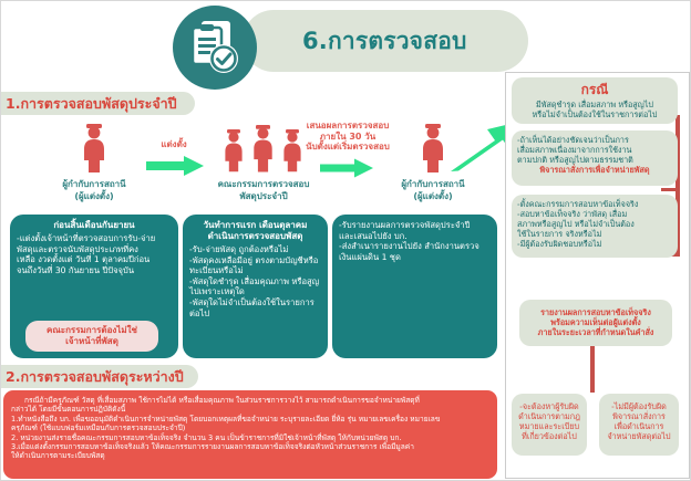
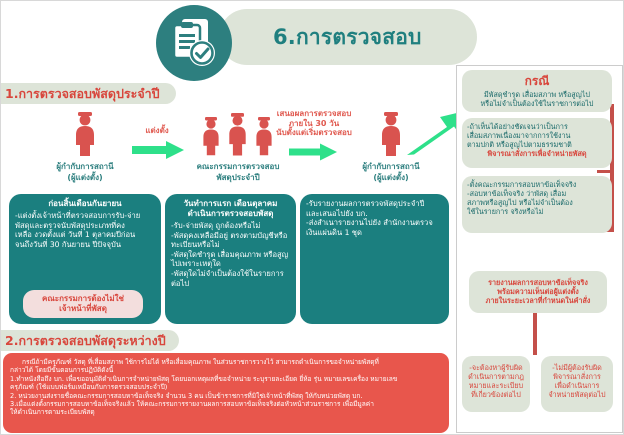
  6.การตรวจสอบ
  1.การตรวจสอบพัสดุประจำปี
  ผู้กำกับการสถานี
  (ผู้แต่งตั้ง)
  แต่งตั้ง
  คณะกรรมการตรวจสอบ
  พัสดุประจำปี
  เสนอผลการตรวจสอบ
  ภายใน 30 วัน
  นับตั้งแต่เริ่มตรวจสอบ
  ผู้กำกับการสถานี
  (ผู้แต่งตั้ง)
  ก่อนสิ้นเดือนกันยายน
  -แต่งตั้งเจ้าหน้าที่ตรวจสอบการรับ-จ่าย
  พัสดุและตรวจนับพัสดุประเภทที่คง
  เหลือ งวดตั้งแต่ วันที่ 1 ตุลาคมปีก่อน
  จนถึงวันที่ 30 กันยายน ปีปัจจุบัน
  คณะกรรมการต้องไม่ใช่
  เจ้าหน้าที่พัสดุ
  วันทำการแรก เดือนตุลาคม
  ดำเนินการตรวจสอบพัสดุ
  -รับ-จ่ายพัสดุ ถูกต้องหรือไม่
  -พัสดุคงเหลือมีอยู่ ตรงตามบัญชีหรือ
  ทะเบียนหรือไม่
  -พัสดุใดชำรุด เสื่อมคุณภาพ หรือสูญ
  ไปเพราะเหตุใด
  -พัสดุใดไม่จำเป็นต้องใช้ในรายการ
  ต่อไป
  -รับรายงานผลการตรวจพัสดุประจำปี
  และเสนอไปยัง บก.
  -ส่งสำเนารายงานไปยัง สำนักงานตรวจ
  เงินแผ่นดิน 1 ชุด
  2.การตรวจสอบพัสดุระหว่างปี
  กรณีถ้ามีครุภัณฑ์ วัสดุ ที่เสื่อมสภาพ ใช้การไม่ได้ หรือเสื่อมคุณภาพ ในส่วนราชการวางไว้ สามารถดำเนินการขอจำหน่ายพัสดุที่
  กล่าวได้ โดยมีขั้นตอนการปฏิบัติดังนี้
  1.ทำหนังสือถึง บก. เพื่อขออนุมัติดำเนินการจำหน่ายพัสดุ โดยบอกเหตุผลที่ขอจำหน่าย ระบุรายละเอียด ยี่ห้อ รุ่น หมายเลขเครื่อง หมายเลข
  ครุภัณฑ์ (ใช้แบบฟอร์มเหมือนกับการตรวจสอบประจำปี)
  2. หน่วยงานส่งรายชื่อคณะกรรมการสอบหาข้อเท็จจริง จำนวน 3 คน เป็นข้าราชการที่มิใช่เจ้าหน้าที่พัสดุ ให้กับหน่วยพัสดุ บก.
  3.เมื่อแต่งตั้งกรรมการสอบหาข้อเท็จจริงแล้ว ให้คณะกรรมการรายงานผลการสอบหาข้อเท็จจริงต่อหัวหน้าส่วนราชการ เพื่อมีมูลค่า
  ให้ดำเนินการตามระเบียบพัสดุ
  กรณี
  มีพัสดุชำรุด เสื่อมสภาพ หรือสูญไป
  หรือไม่จำเป็นต้องใช้ในราชการต่อไป
  -ถ้าเห็นได้อย่างชัดเจนว่าเป็นการ
  เสื่อมสภาพเนื่องมาจากการใช้งาน
  ตามปกติ หรือสูญไปตามธรรมชาติ
  พิจารณาสั่งการเพื่อจำหน่ายพัสดุ
  -ตั้งคณะกรรมการสอบหาข้อเท็จจริง
  -สอบหาข้อเท็จจริง ว่าพัสดุ เสื่อม
  สภาพหรือสูญไป หรือไม่จำเป็นต้อง
  ใช้ในรายการ จริงหรือไม่
- -มีผู้ต้องรับผิดชอบหรือไม่
  รายงานผลการสอบหาข้อเท็จจริง
  พร้อมความเห็นต่อผู้แต่งตั้ง
  ภายในระยะเวลาที่กำหนดในคำสั่ง
  -จะต้องหาผู้รับผิด
  ดำเนินการตามกฎ
  หมายและระเบียบ
  ที่เกี่ยวข้องต่อไป
  -ไม่มีผู้ต้องรับผิด
  พิจารณาสั่งการ
  เพื่อดำเนินการ
  จำหน่ายพัสดุต่อไป
